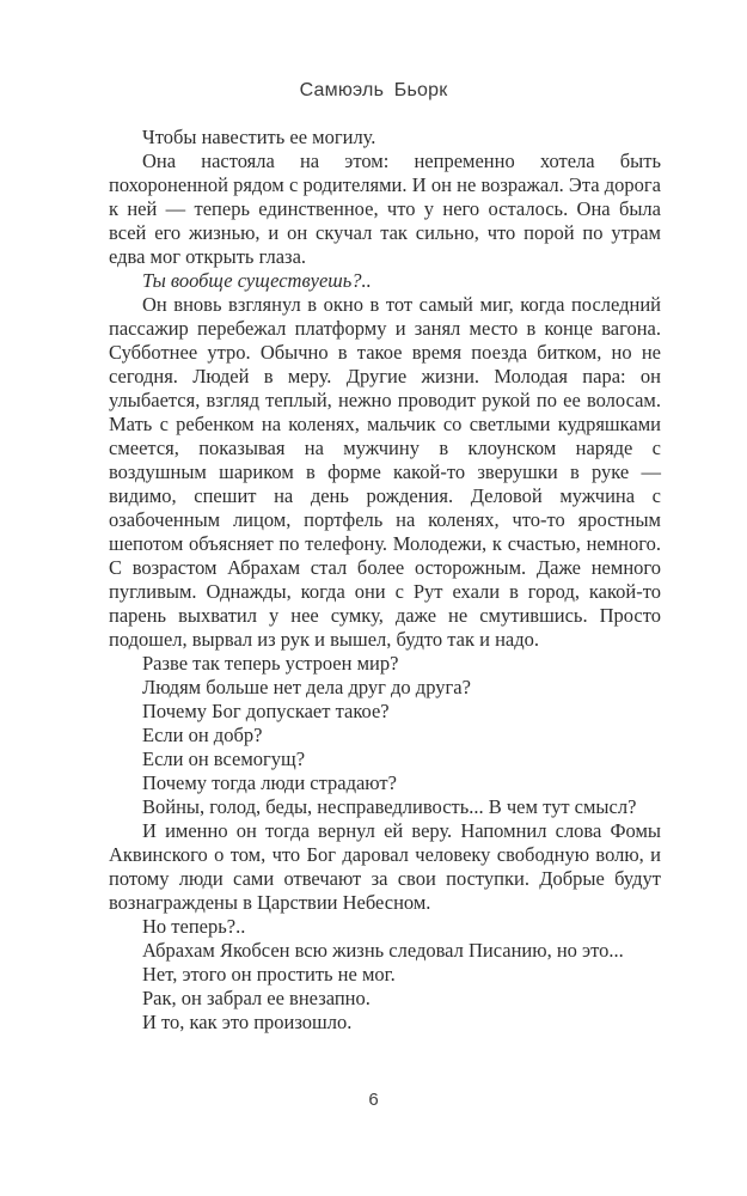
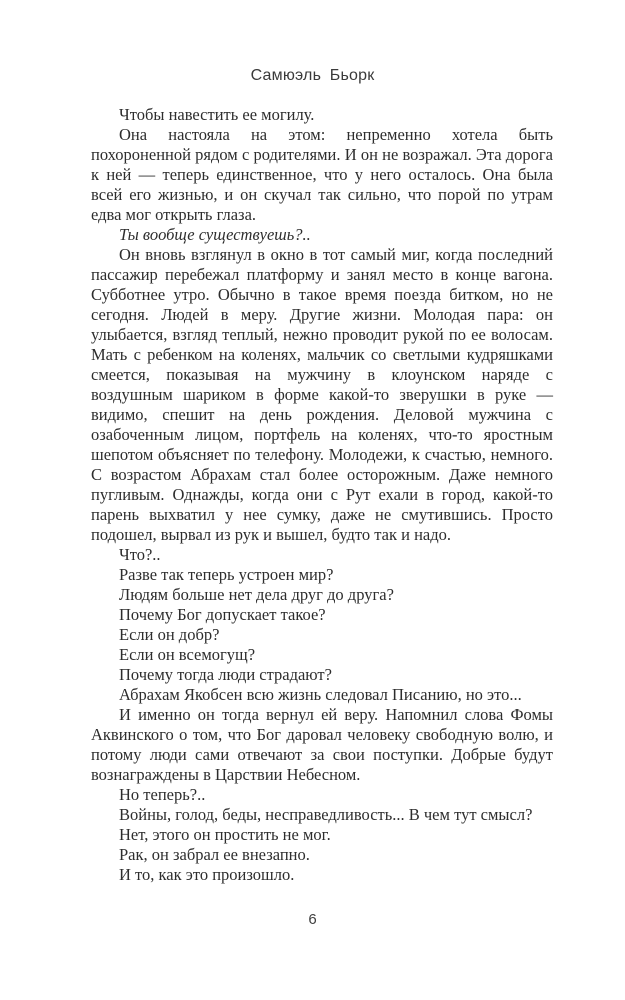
  Самюэль Бьорк
  Чтобы навестить ее могилу.
  Она настояла на этом: непременно хотела быть похороненной рядом с родителями. И он не возражал. Эта дорога к ней — теперь единственное, что у него осталось. Она была всей его жизнью, и он скучал так сильно, что порой по утрам едва мог открыть глаза.
  Ты вообще существуешь?..
  Он вновь взглянул в окно в тот самый миг, когда последний пассажир перебежал платформу и занял место в конце вагона. Субботнее утро. Обычно в такое время поезда битком, но не сегодня. Людей в меру. Другие жизни. Молодая пара: он улыбается, взгляд теплый, нежно проводит рукой по ее волосам. Мать с ребенком на коленях, мальчик со светлыми кудряшками смеется, показывая на мужчину в клоунском наряде с воздушным шариком в форме какой-то зверушки в руке — видимо, спешит на день рождения. Деловой мужчина с озабоченным лицом, портфель на коленях, что-то яростным шепотом объясняет по телефону. Молодежи, к счастью, немного. С возрастом Абрахам стал более осторожным. Даже немного пугливым. Однажды, когда они с Рут ехали в город, какой-то парень выхватил у нее сумку, даже не смутившись. Просто подошел, вырвал из рук и вышел, будто так и надо.
+ Что?..
  Разве так теперь устроен мир?
  Людям больше нет дела друг до друга?
  Почему Бог допускает такое?
  Если он добр?
  Если он всемогущ?
  Почему тогда люди страдают?
- Войны, голод, беды, несправедливость... В чем тут смысл?
+ Абрахам Якобсен всю жизнь следовал Писанию, но это...
  И именно он тогда вернул ей веру. Напомнил слова Фомы Аквинского о том, что Бог даровал человеку свободную волю, и потому люди сами отвечают за свои поступки. Добрые будут вознаграждены в Царствии Небесном.
  Но теперь?..
- Абрахам Якобсен всю жизнь следовал Писанию, но это...
+ Войны, голод, беды, несправедливость... В чем тут смысл?
  Нет, этого он простить не мог.
  Рак, он забрал ее внезапно.
  И то, как это произошло.
  6
